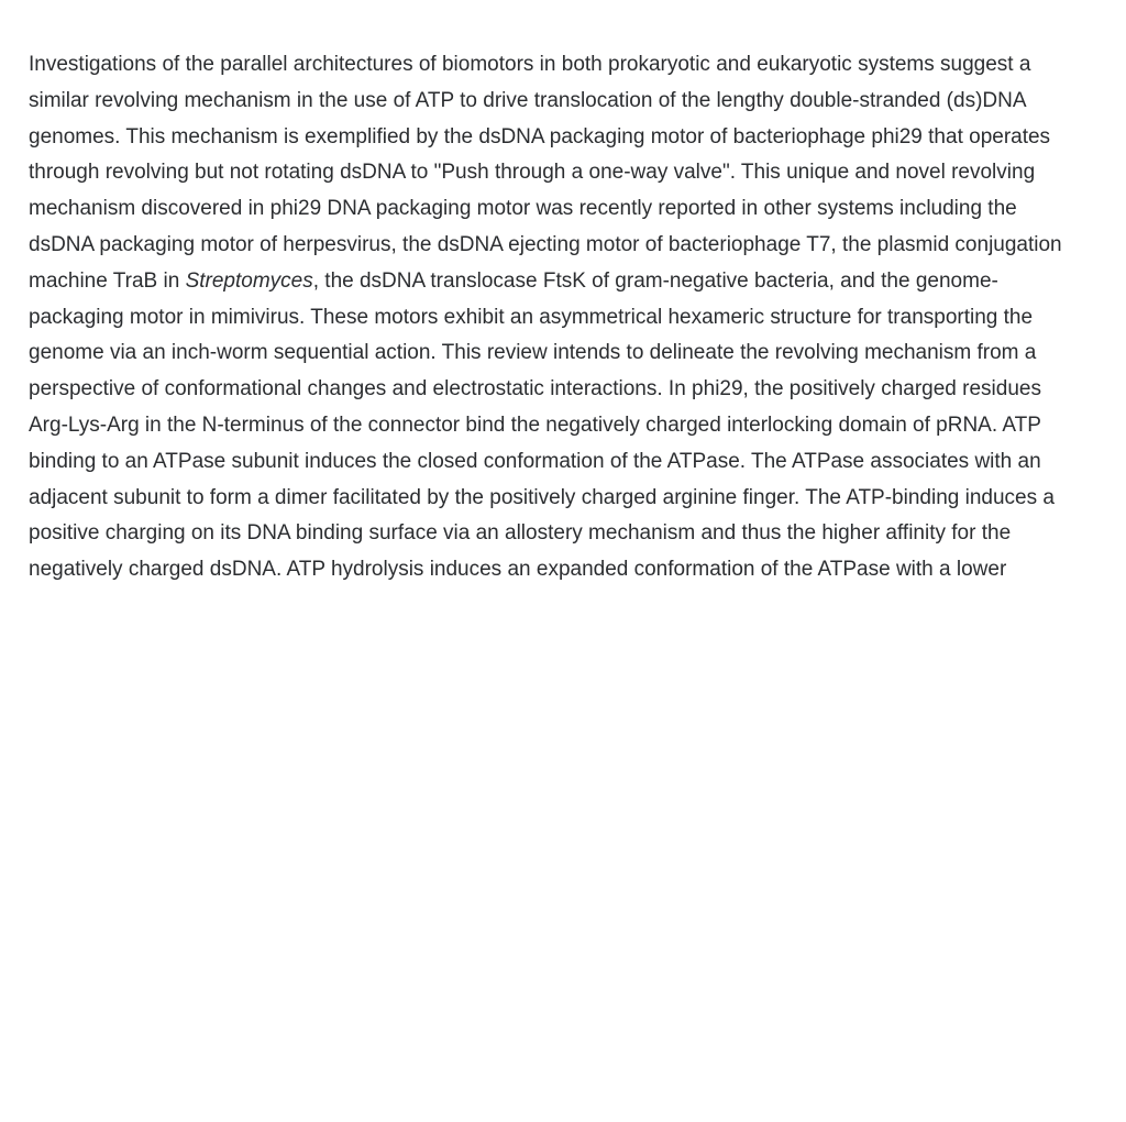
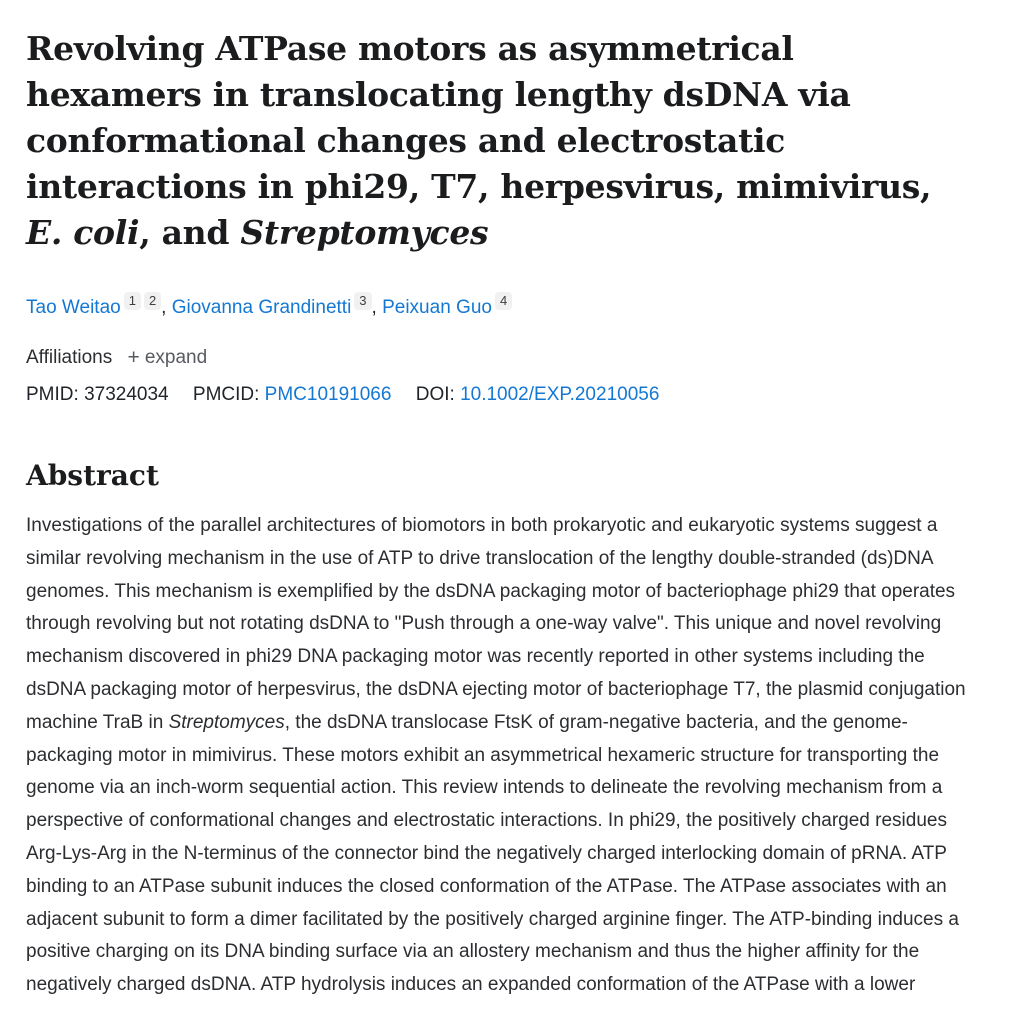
+ Revolving ATPase motors as asymmetrical hexamers in translocating lengthy dsDNA via conformational changes and electrostatic interactions in phi29, T7, herpesvirus, mimivirus, E. coli, and Streptomyces
+ Tao Weitao 1 2 , Giovanna Grandinetti 3 , Peixuan Guo 4
+ Affiliations + expand
+ PMID: 37324034 PMCID: PMC10191066 DOI: 10.1002/EXP.20210056
+ Abstract
  Investigations of the parallel architectures of biomotors in both prokaryotic and eukaryotic systems suggest a similar revolving mechanism in the use of ATP to drive translocation of the lengthy double-stranded (ds)DNA genomes. This mechanism is exemplified by the dsDNA packaging motor of bacteriophage phi29 that operates through revolving but not rotating dsDNA to "Push through a one-way valve". This unique and novel revolving mechanism discovered in phi29 DNA packaging motor was recently reported in other systems including the dsDNA packaging motor of herpesvirus, the dsDNA ejecting motor of bacteriophage T7, the plasmid conjugation machine TraB in Streptomyces, the dsDNA translocase FtsK of gram-negative bacteria, and the genome-packaging motor in mimivirus. These motors exhibit an asymmetrical hexameric structure for transporting the genome via an inch-worm sequential action. This review intends to delineate the revolving mechanism from a perspective of conformational changes and electrostatic interactions. In phi29, the positively charged residues Arg-Lys-Arg in the N-terminus of the connector bind the negatively charged interlocking domain of pRNA. ATP binding to an ATPase subunit induces the closed conformation of the ATPase. The ATPase associates with an adjacent subunit to form a dimer facilitated by the positively charged arginine finger. The ATP-binding induces a positive charging on its DNA binding surface via an allostery mechanism and thus the higher affinity for the negatively charged dsDNA. ATP hydrolysis induces an expanded conformation of the ATPase with a lower
